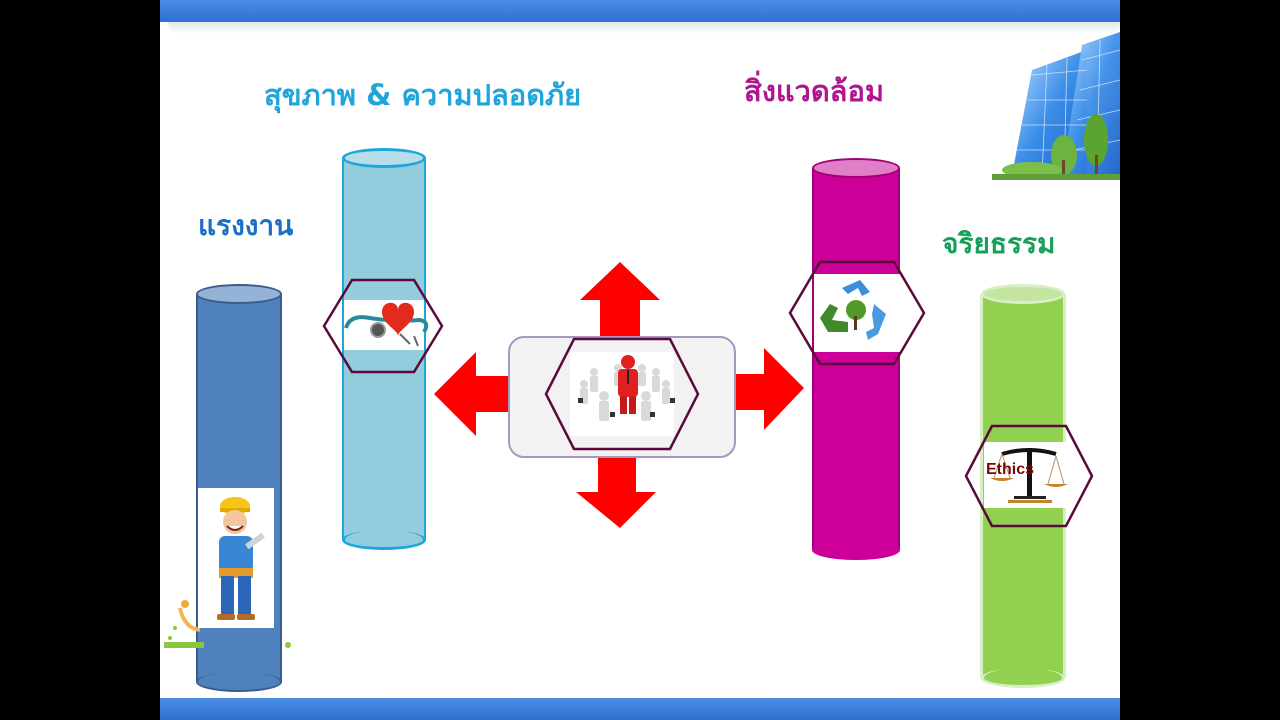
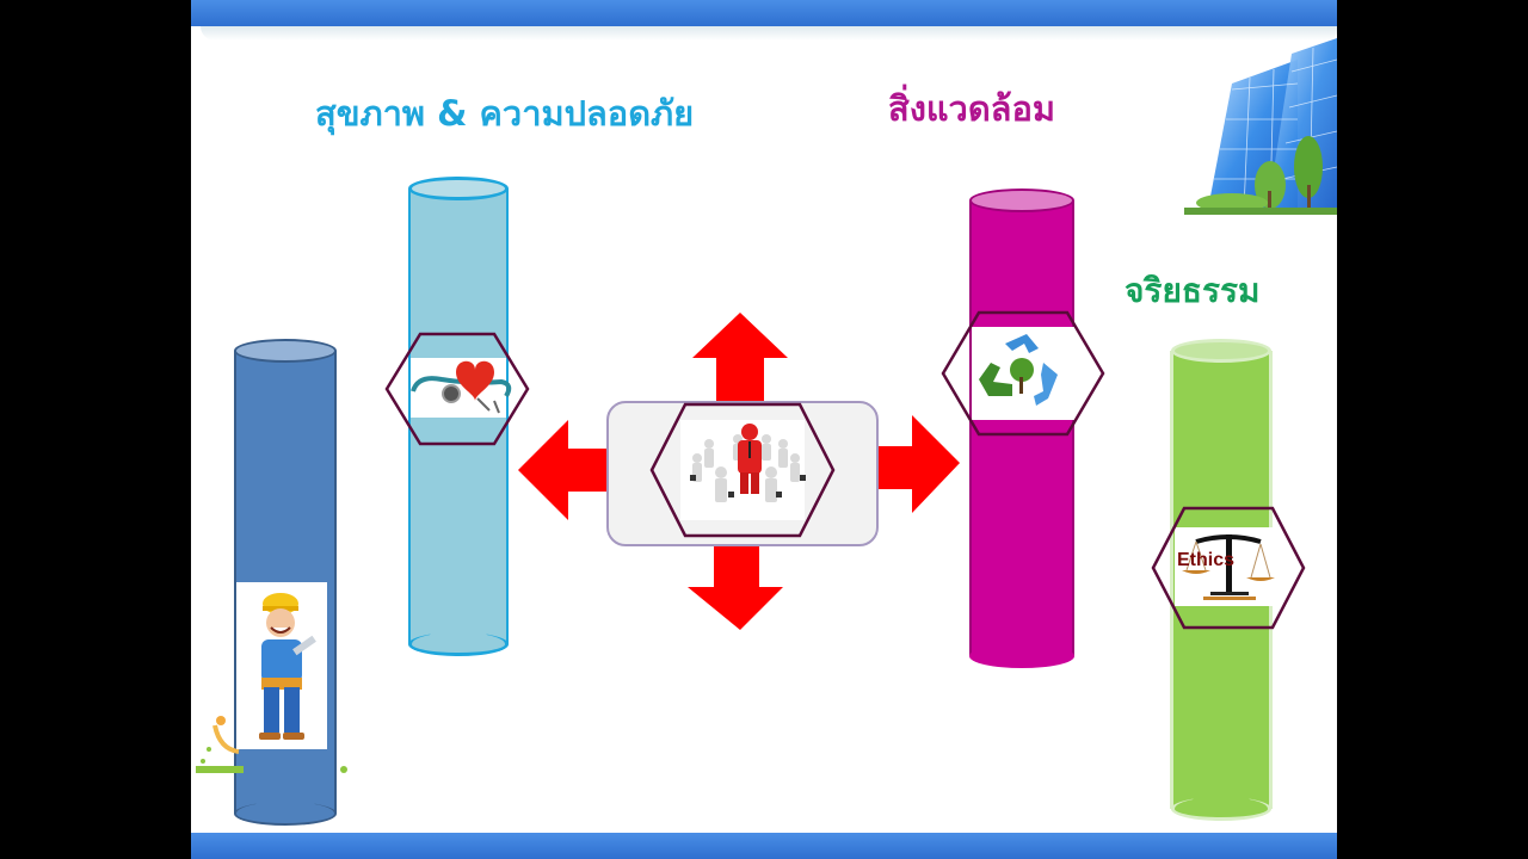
- แรงงาน
  สุขภาพ & ความปลอดภัย
  สิ่งแวดล้อม
  จริยธรรม
  Ethics
